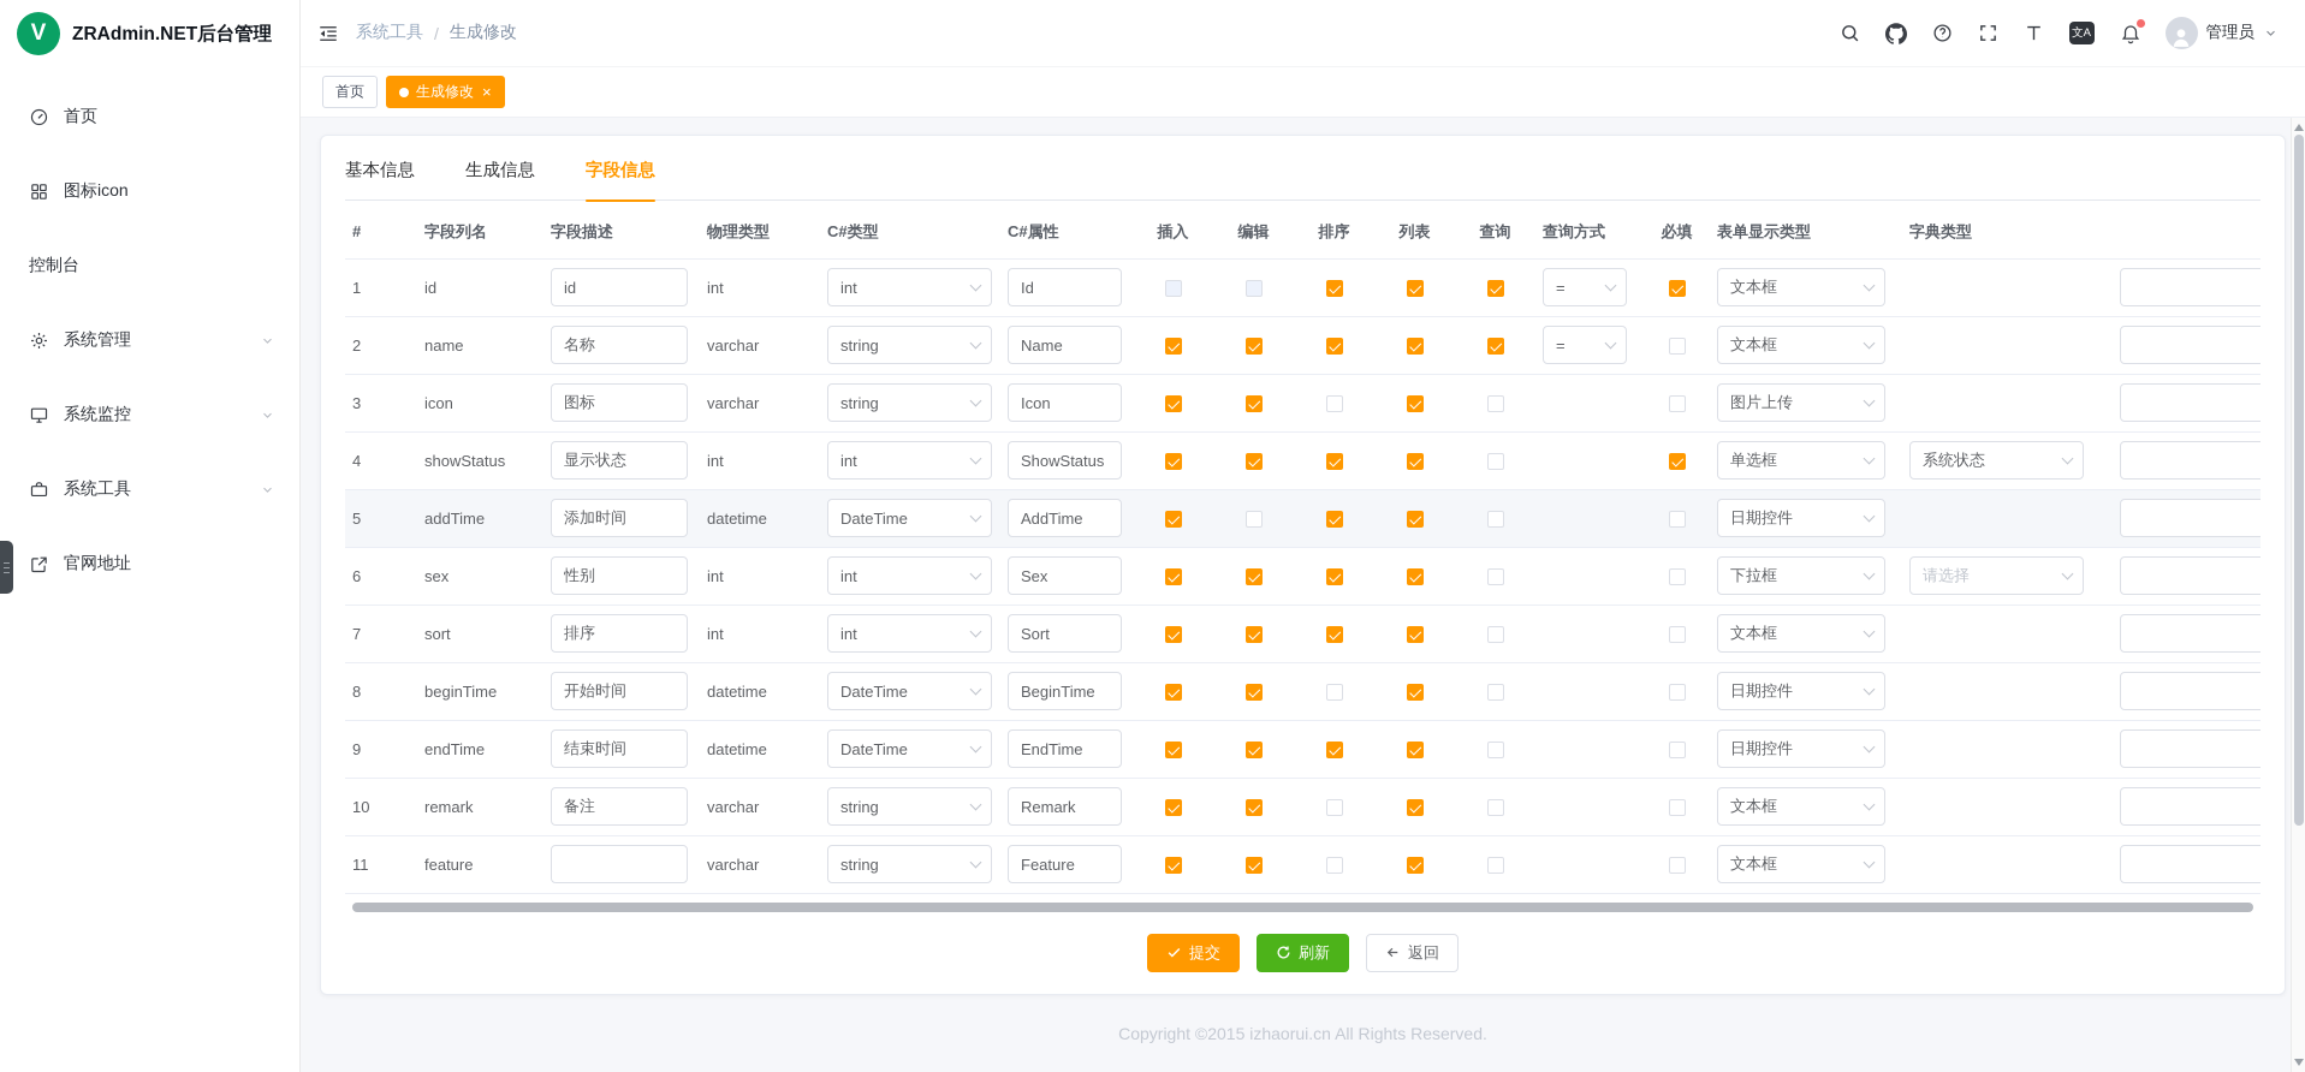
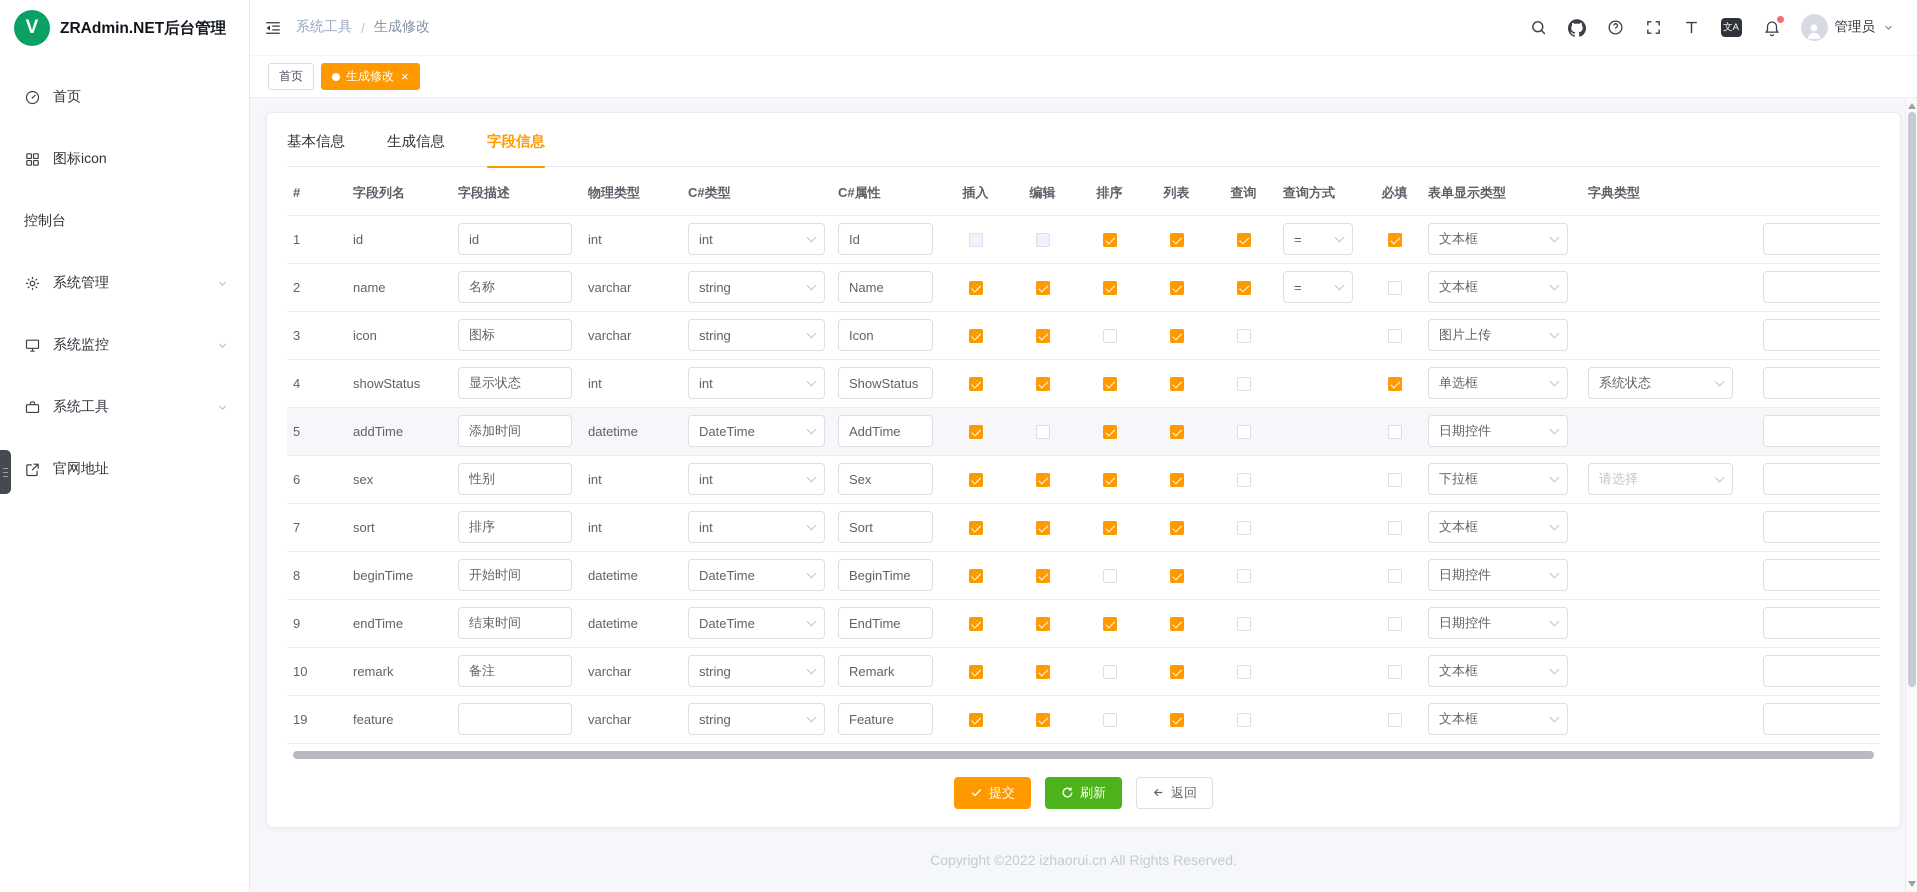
  V
  ZRAdmin.NET后台管理
  首页
  图标icon
  控制台
  系统管理
  系统监控
  系统工具
  官网地址
  系统工具
  /
  生成修改
  文A
  管理员
  首页
  生成修改
  ×
  基本信息
  生成信息
  字段信息
  #	字段列名	字段描述	物理类型	C#类型	C#属性	插入	编辑	排序	列表	查询	查询方式	必填	表单显示类型	字典类型
  1	id	id	int	int	Id						=		文本框
  2	name	名称	varchar	string	Name						=		文本框
  3	icon	图标	varchar	string	Icon								图片上传
  4	showStatus	显示状态	int	int	ShowStatus								单选框	系统状态
  5	addTime	添加时间	datetime	DateTime	AddTime								日期控件
  6	sex	性别	int	int	Sex								下拉框	请选择
  7	sort	排序	int	int	Sort								文本框
  8	beginTime	开始时间	datetime	DateTime	BeginTime								日期控件
  9	endTime	结束时间	datetime	DateTime	EndTime								日期控件
  10	remark	备注	varchar	string	Remark								文本框
- 11	feature		varchar	string	Feature								文本框
+ 19	feature		varchar	string	Feature								文本框
  提交
  刷新
  返回
- Copyright ©2015 izhaorui.cn All Rights Reserved.
+ Copyright ©2022 izhaorui.cn All Rights Reserved.
